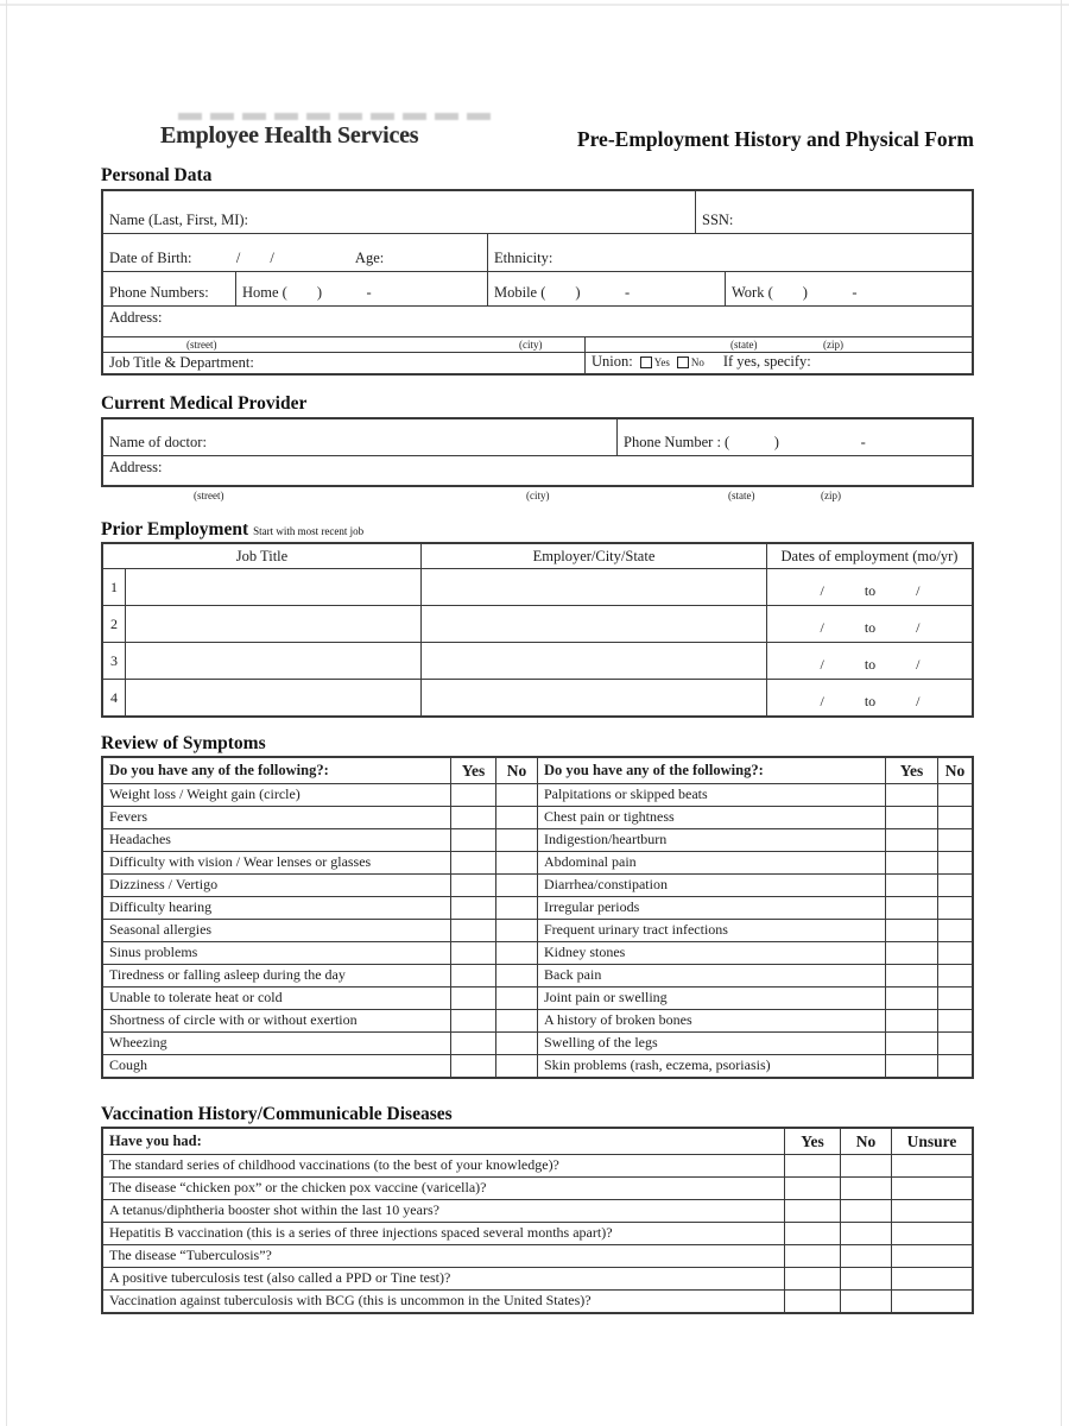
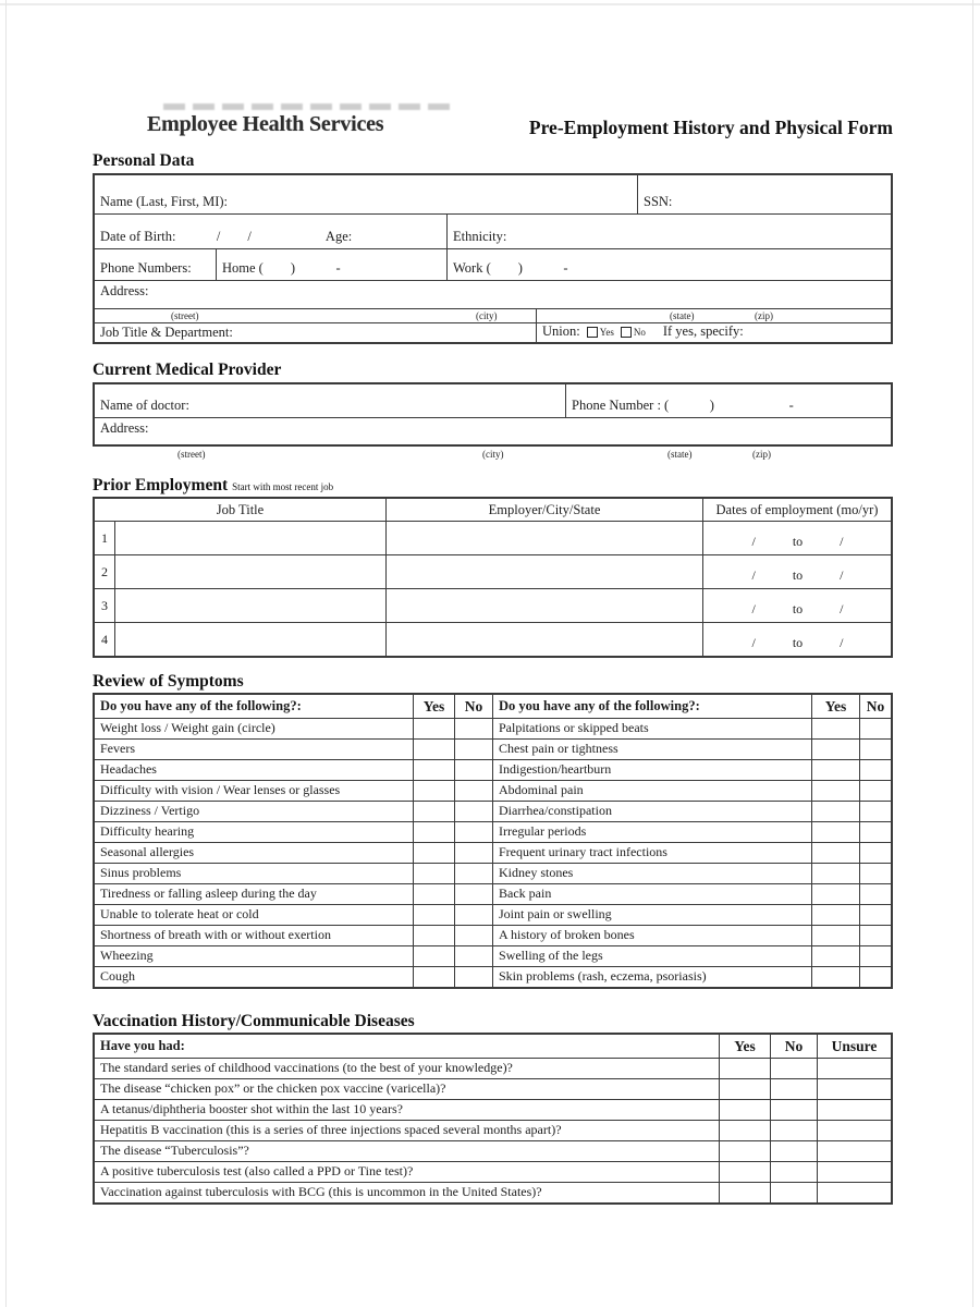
  Employee Health Services
  Pre-Employment History and Physical Form
  Personal Data
  Name (Last, First, MI):
  SSN:
  Date of Birth: / / Age:
  Ethnicity:
  Phone Numbers:
  Home ( ) -
- Mobile ( ) -
  Work ( ) -
  Address:
  (street)
  (city)
  (state)
  (zip)
  Job Title & Department:
  Union:
  Yes
  No
  If yes, specify:
  Current Medical Provider
  Name of doctor:
  Phone Number : ( ) -
  Address:
  (street)
  (city)
  (state)
  (zip)
  Prior Employment Start with most recent job
  Job Title
  Employer/City/State
  Dates of employment (mo/yr)
  1
  /
  to
  /
  2
  /
  to
  /
  3
  /
  to
  /
  4
  /
  to
  /
  Review of Symptoms
  Do you have any of the following?:
  Yes
  No
  Do you have any of the following?:
  Yes
  No
  Weight loss / Weight gain (circle)
  Palpitations or skipped beats
  Fevers
  Chest pain or tightness
  Headaches
  Indigestion/heartburn
  Difficulty with vision / Wear lenses or glasses
  Abdominal pain
  Dizziness / Vertigo
  Diarrhea/constipation
  Difficulty hearing
  Irregular periods
  Seasonal allergies
  Frequent urinary tract infections
  Sinus problems
  Kidney stones
  Tiredness or falling asleep during the day
  Back pain
  Unable to tolerate heat or cold
  Joint pain or swelling
- Shortness of circle with or without exertion
+ Shortness of breath with or without exertion
  A history of broken bones
  Wheezing
  Swelling of the legs
  Cough
  Skin problems (rash, eczema, psoriasis)
  Vaccination History/Communicable Diseases
  Have you had:
  Yes
  No
  Unsure
  The standard series of childhood vaccinations (to the best of your knowledge)?
  The disease “chicken pox” or the chicken pox vaccine (varicella)?
  A tetanus/diphtheria booster shot within the last 10 years?
  Hepatitis B vaccination (this is a series of three injections spaced several months apart)?
  The disease “Tuberculosis”?
  A positive tuberculosis test (also called a PPD or Tine test)?
  Vaccination against tuberculosis with BCG (this is uncommon in the United States)?
